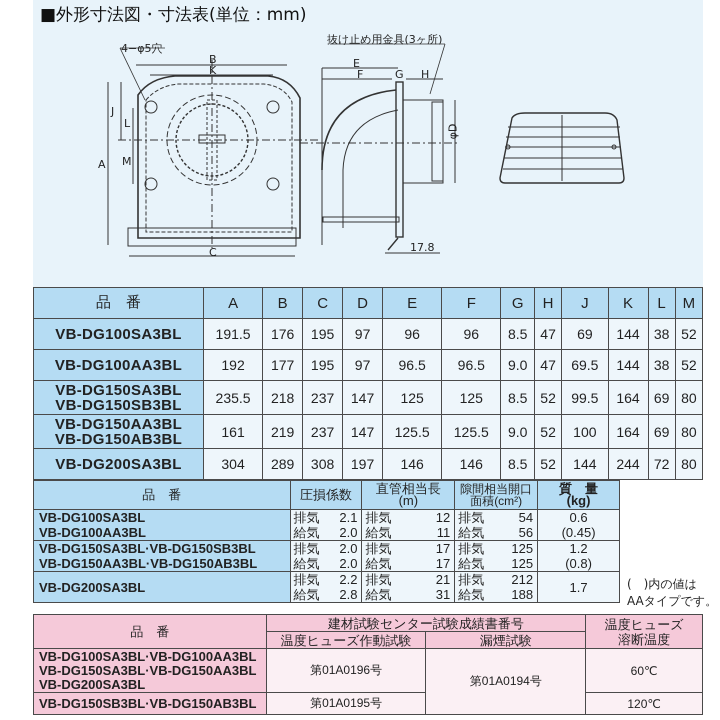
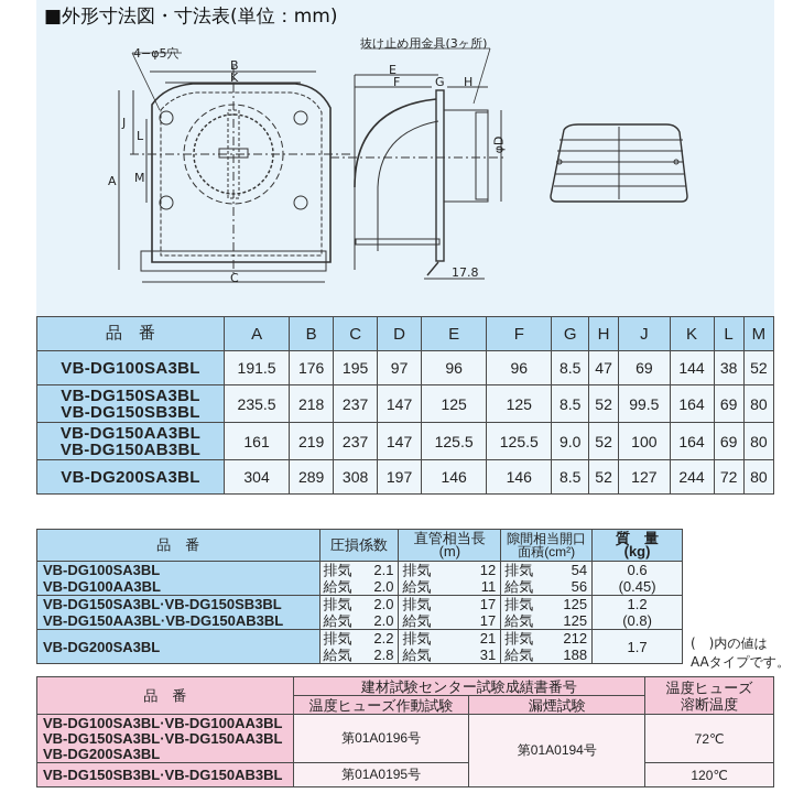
  ■外形寸法図・寸法表(単位：mm)
  4−φ5穴
  B
  K
  A
  J
  L
  M
  C
  抜け止め用金具(3ヶ所)
  E
  F
  G
  H
  17.8
  品 番	A	B	C	D	E	F	G	H	J	K	L	M
  VB-DG100SA3BL	191.5	176	195	97	96	96	8.5	47	69	144	38	52
- VB-DG100AA3BL	192	177	195	97	96.5	96.5	9.0	47	69.5	144	38	52
  VB-DG150SA3BLVB-DG150SB3BL	235.5	218	237	147	125	125	8.5	52	99.5	164	69	80
  VB-DG150AA3BLVB-DG150AB3BL	161	219	237	147	125.5	125.5	9.0	52	100	164	69	80
- VB-DG200SA3BL	304	289	308	197	146	146	8.5	52	144	244	72	80
+ VB-DG200SA3BL	304	289	308	197	146	146	8.5	52	127	244	72	80
  品 番	圧損係数	直管相当長(m)	隙間相当開口面積(cm²)	質 量(kg)
  VB-DG100SA3BLVB-DG100AA3BL	排気 2.1給気 2.0	排気 12給気 11	排気 54給気 56	0.6(0.45)
  VB-DG150SA3BL·VB-DG150SB3BLVB-DG150AA3BL·VB-DG150AB3BL	排気 2.0給気 2.0	排気 17給気 17	排気 125給気 125	1.2(0.8)
  VB-DG200SA3BL	排気 2.2給気 2.8	排気 21給気 31	排気 212給気 188	1.7
  ( )内の値は
  AAタイプです。
  品 番	建材試験センター試験成績書番号	温度ヒューズ溶断温度
  温度ヒューズ作動試験	漏煙試験
- VB-DG100SA3BL·VB-DG100AA3BLVB-DG150SA3BL·VB-DG150AA3BLVB-DG200SA3BL	第01A0196号	第01A0194号	60℃
+ VB-DG100SA3BL·VB-DG100AA3BLVB-DG150SA3BL·VB-DG150AA3BLVB-DG200SA3BL	第01A0196号	第01A0194号	72℃
  VB-DG150SB3BL·VB-DG150AB3BL	第01A0195号	120℃
